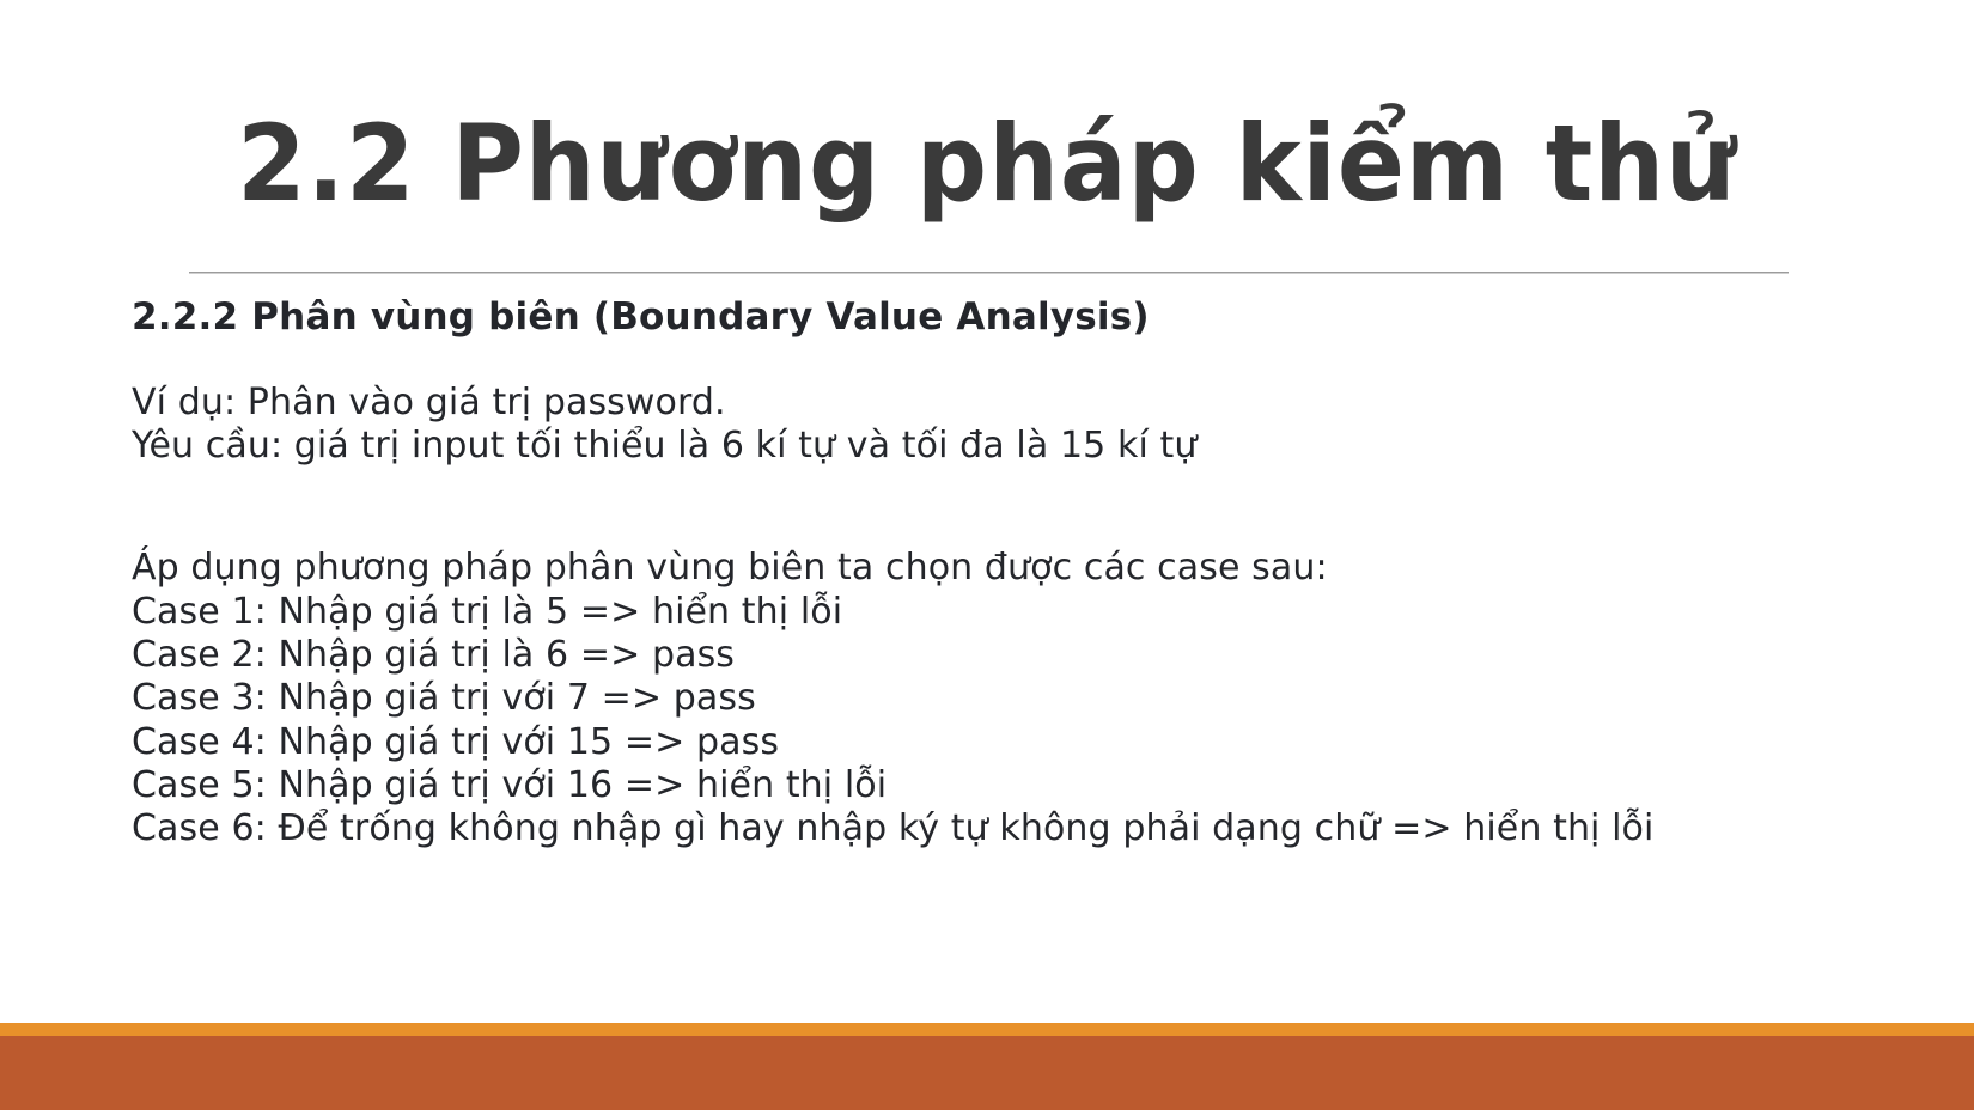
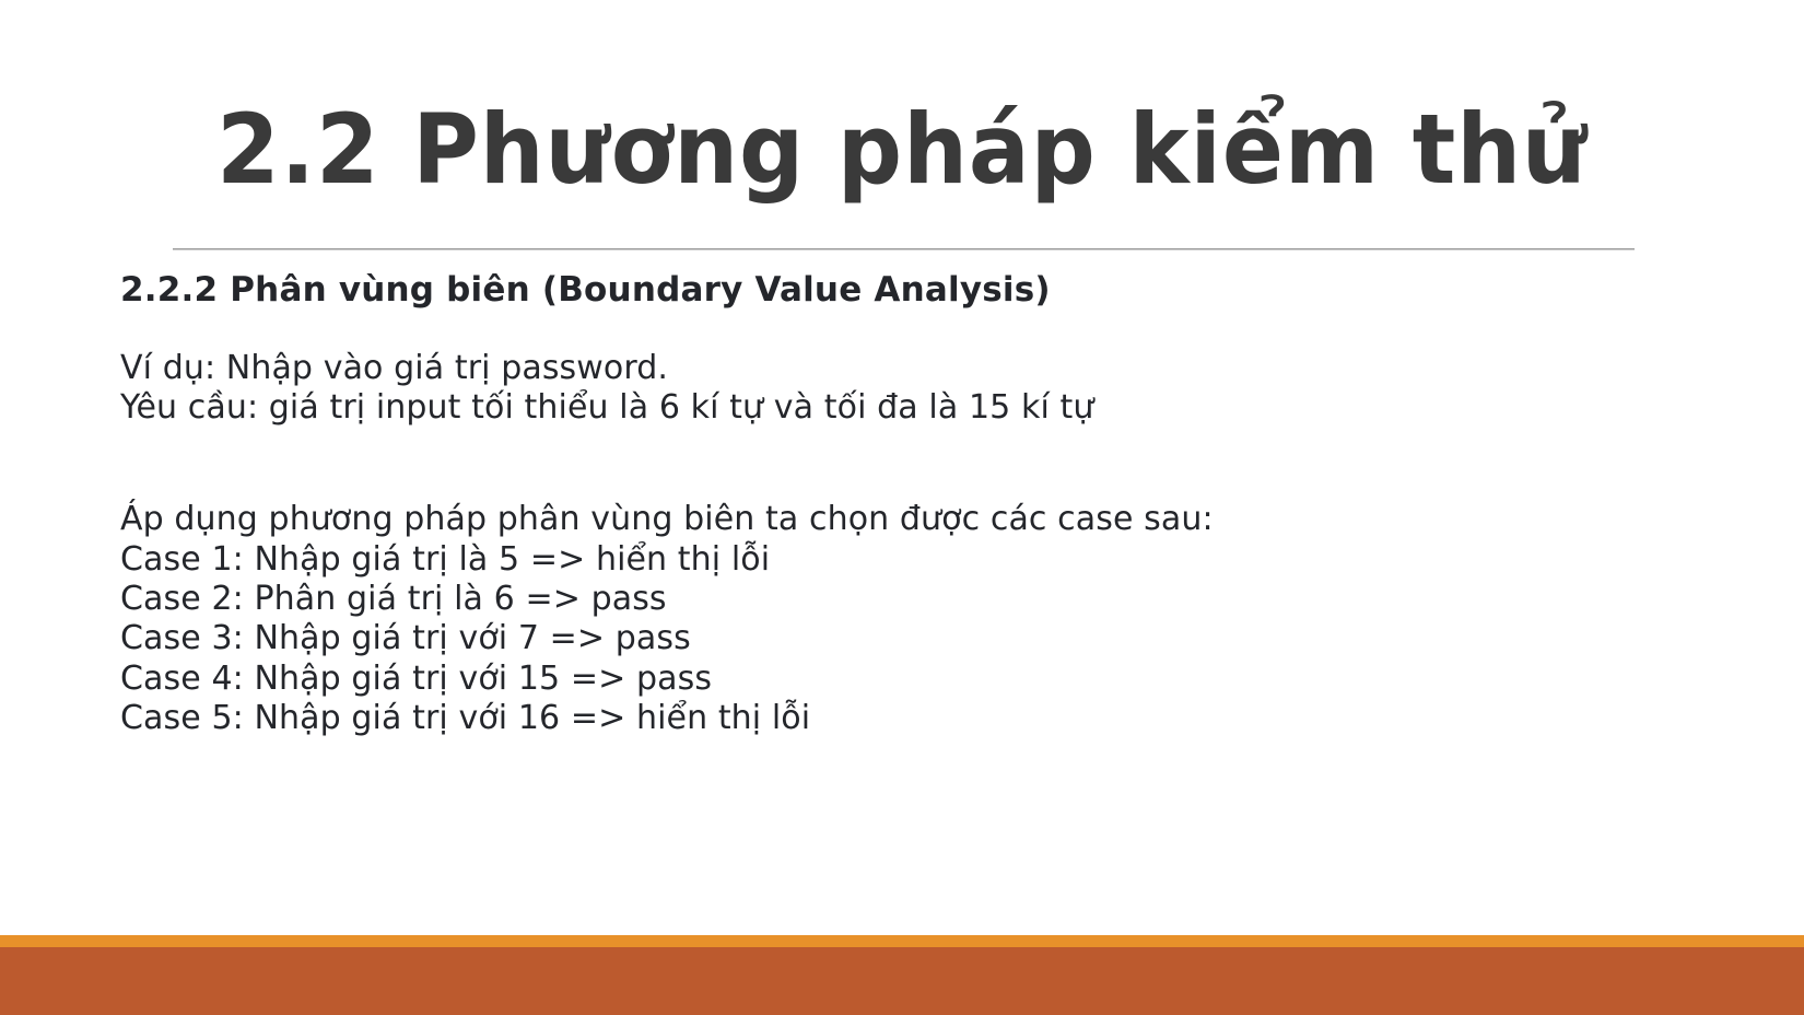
  2.2 Phương pháp kiểm thử
  2.2.2 Phân vùng biên (Boundary Value Analysis)
- Ví dụ: Phân vào giá trị password.
+ Ví dụ: Nhập vào giá trị password.
  Yêu cầu: giá trị input tối thiểu là 6 kí tự và tối đa là 15 kí tự
  Áp dụng phương pháp phân vùng biên ta chọn được các case sau:
  Case 1: Nhập giá trị là 5 => hiển thị lỗi
- Case 2: Nhập giá trị là 6 => pass
+ Case 2: Phân giá trị là 6 => pass
  Case 3: Nhập giá trị với 7 => pass
  Case 4: Nhập giá trị với 15 => pass
  Case 5: Nhập giá trị với 16 => hiển thị lỗi
- Case 6: Để trống không nhập gì hay nhập ký tự không phải dạng chữ => hiển thị lỗi
